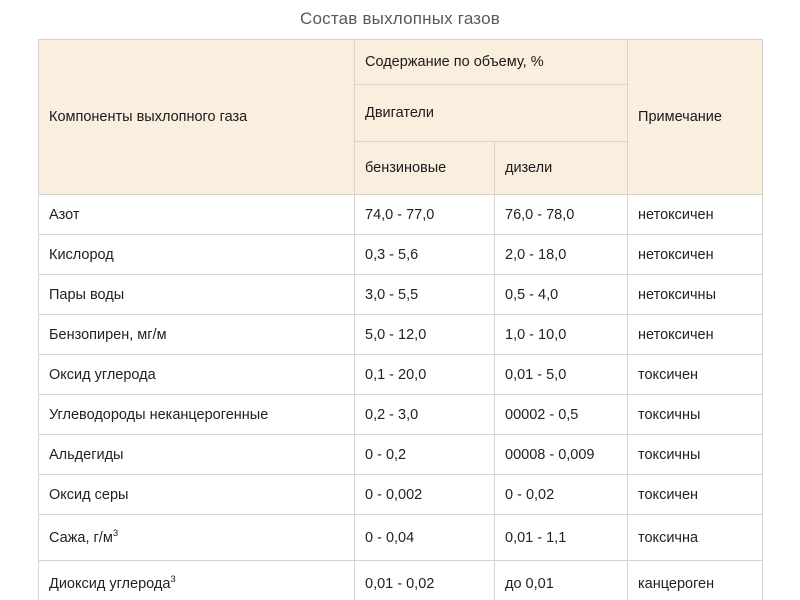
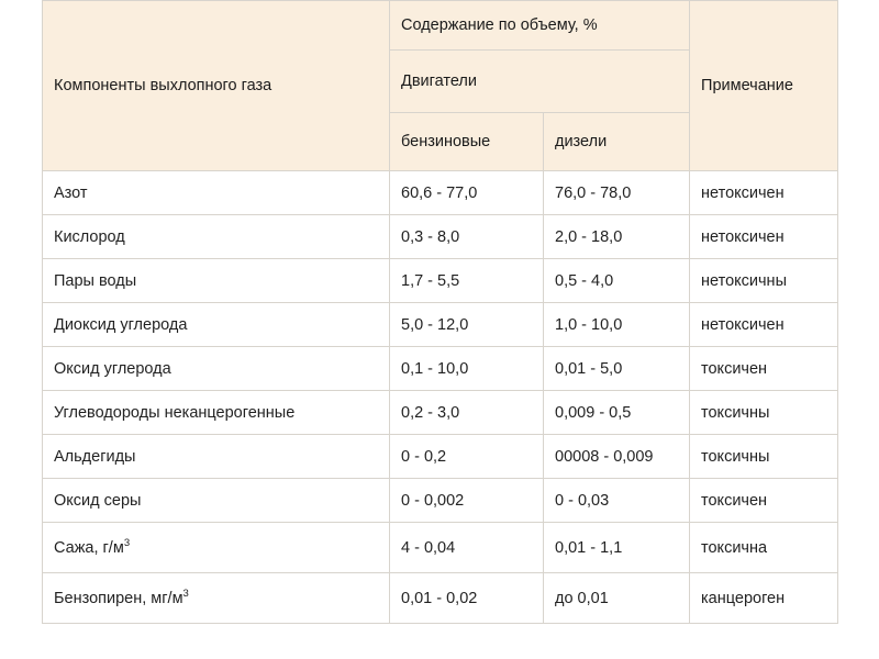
- Состав выхлопных газов
  Компоненты выхлопного газа	Содержание по объему, %	Примечание
  Двигатели
  бензиновые	дизели
- Азот	74,0 - 77,0	76,0 - 78,0	нетоксичен
+ Азот	60,6 - 77,0	76,0 - 78,0	нетоксичен
- Кислород	0,3 - 5,6	2,0 - 18,0	нетоксичен
+ Кислород	0,3 - 8,0	2,0 - 18,0	нетоксичен
- Пары воды	3,0 - 5,5	0,5 - 4,0	нетоксичны
+ Пары воды	1,7 - 5,5	0,5 - 4,0	нетоксичны
- Бензопирен, мг/м	5,0 - 12,0	1,0 - 10,0	нетоксичен
+ Диоксид углерода	5,0 - 12,0	1,0 - 10,0	нетоксичен
- Оксид углерода	0,1 - 20,0	0,01 - 5,0	токсичен
+ Оксид углерода	0,1 - 10,0	0,01 - 5,0	токсичен
- Углеводороды неканцерогенные	0,2 - 3,0	00002 - 0,5	токсичны
+ Углеводороды неканцерогенные	0,2 - 3,0	0,009 - 0,5	токсичны
  Альдегиды	0 - 0,2	00008 - 0,009	токсичны
- Оксид серы	0 - 0,002	0 - 0,02	токсичен
+ Оксид серы	0 - 0,002	0 - 0,03	токсичен
- Сажа, г/м3	0 - 0,04	0,01 - 1,1	токсична
+ Сажа, г/м3	4 - 0,04	0,01 - 1,1	токсична
- Диоксид углерода3	0,01 - 0,02	до 0,01	канцероген
+ Бензопирен, мг/м3	0,01 - 0,02	до 0,01	канцероген
